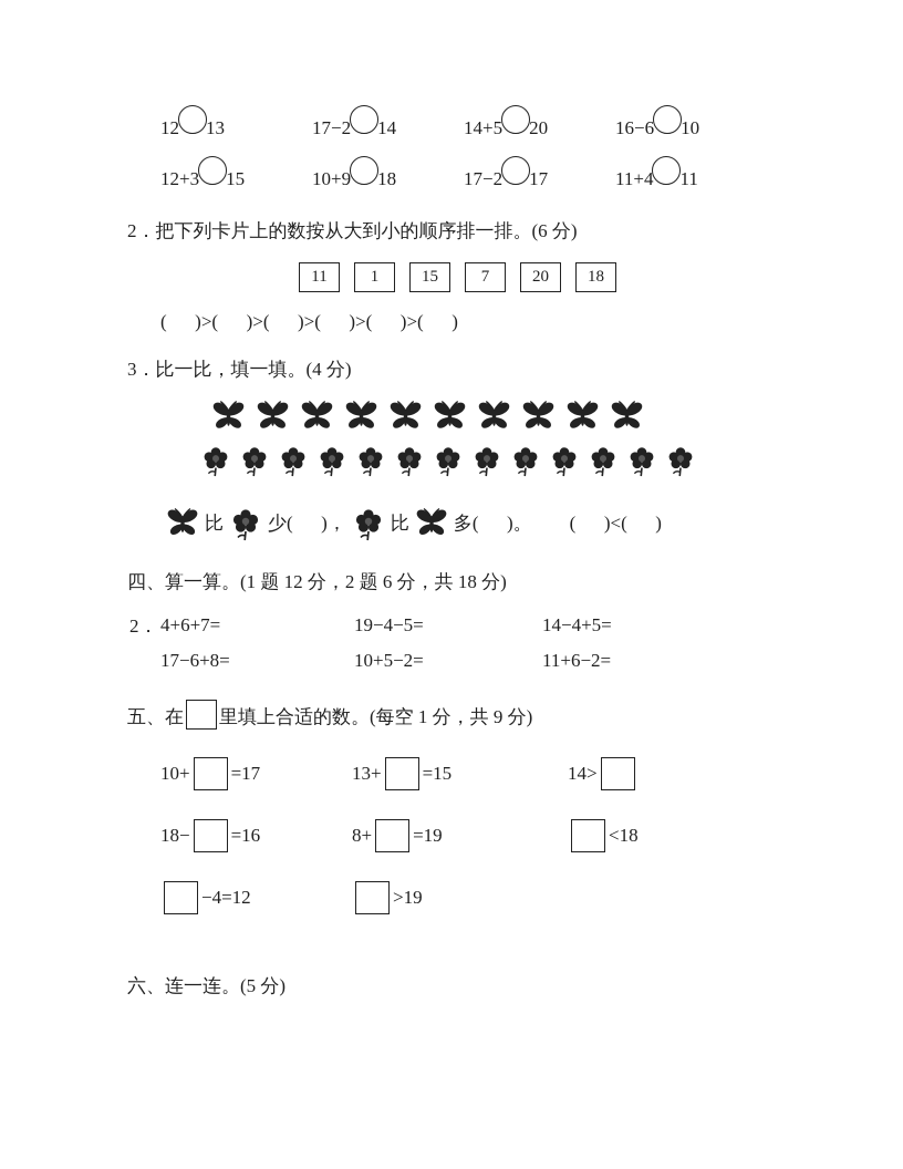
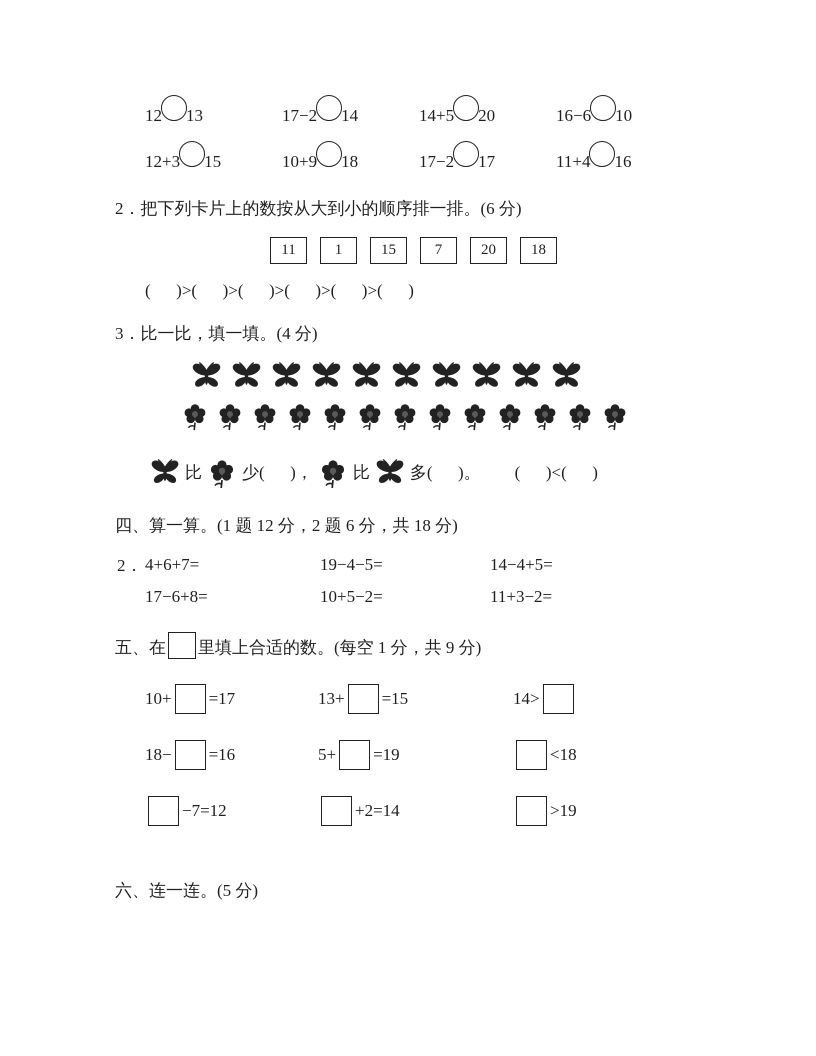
  12 13
  17−2 14
  14+5 20
  16−6 10
  12+3 15
  10+9 18
  17−2 17
- 11+4 11
+ 11+4 16
  2．把下列卡片上的数按从大到小的顺序排一排。(6 分)
  11
  1
  15
  7
  20
  18
  ( )>( )>( )>( )>( )>( )
  3．比一比，填一填。(4 分)
  比
  少( )，
  比
  多( )。
  ( )<( )
  四、算一算。(1 题 12 分，2 题 6 分，共 18 分)
  2．
  4+6+7=
  19−4−5=
  14−4+5=
  17−6+8=
  10+5−2=
- 11+6−2=
+ 11+3−2=
  五、在
  里填上合适的数。(每空 1 分，共 9 分)
  10+
  =17
  13+
  =15
  14>
  18−
  =16
- 8+
+ 5+
  =19
  <18
- −4=12
+ −7=12
+ +2=14
  >19
  六、连一连。(5 分)
